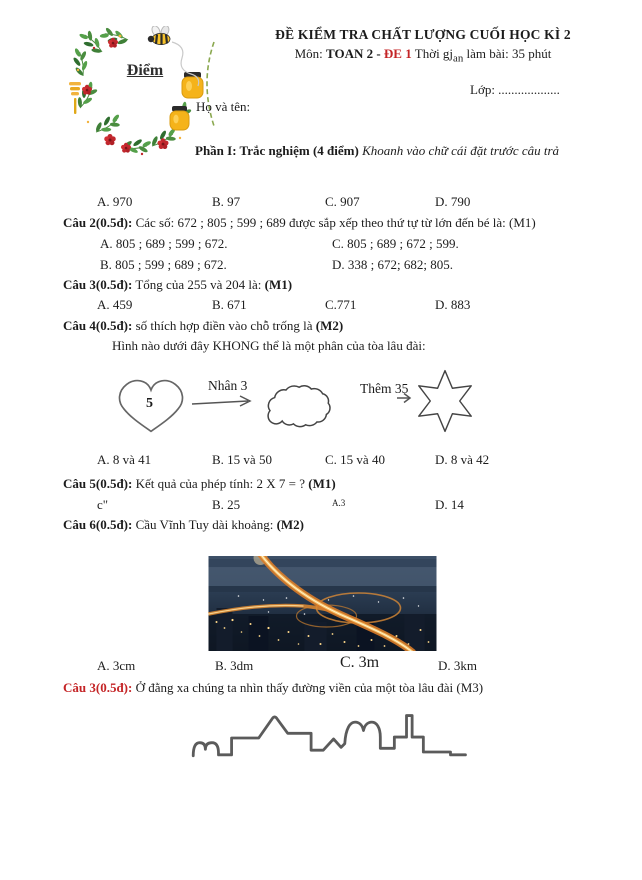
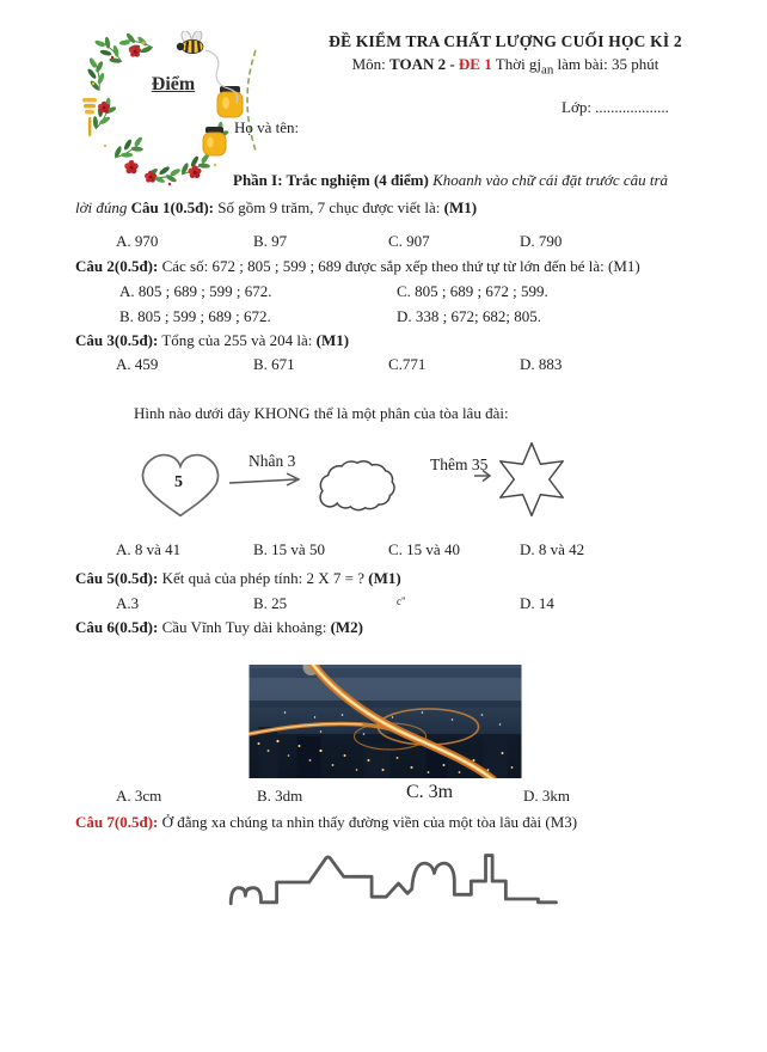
  Điểm
  ĐỀ KIỂM TRA CHẤT LƯỢNG CUỐI HỌC KÌ 2
  Môn: TOAN 2 - ĐE 1 Thời gjan làm bài: 35 phút
  Lớp: ...................
  Họ và tên:
  Phần I: Trắc nghiệm (4 điểm) Khoanh vào chữ cái đặt trước câu trả
+ lời đúng Câu 1(0.5đ): Số gồm 9 trăm, 7 chục được viết là: (M1)
  A. 970
  B. 97
  C. 907
  D. 790
  Câu 2(0.5đ): Các số: 672 ; 805 ; 599 ; 689 được sắp xếp theo thứ tự từ lớn đến bé là: (M1)
  A. 805 ; 689 ; 599 ; 672.
  C. 805 ; 689 ; 672 ; 599.
  B. 805 ; 599 ; 689 ; 672.
  D. 338 ; 672; 682; 805.
  Câu 3(0.5đ): Tổng của 255 và 204 là: (M1)
  A. 459
  B. 671
  C.771
  D. 883
- Câu 4(0.5đ): số thích hợp điền vào chỗ trống là (M2)
  Hình nào dưới đây KHONG thể là một phân của tòa lâu đài:
  5
  Nhân 3
  Thêm 35
  A. 8 và 41
  B. 15 và 50
  C. 15 và 40
  D. 8 và 42
  Câu 5(0.5đ): Kết quả của phép tính: 2 X 7 = ? (M1)
- c"
+ A.3
  B. 25
- A.3
+ c"
  D. 14
  Câu 6(0.5đ): Cầu Vĩnh Tuy dài khoảng: (M2)
  A. 3cm
  B. 3dm
  C. 3m
  D. 3km
- Câu 3(0.5đ): Ở đằng xa chúng ta nhìn thấy đường viền của một tòa lâu đài (M3)
+ Câu 7(0.5đ): Ở đằng xa chúng ta nhìn thấy đường viền của một tòa lâu đài (M3)
